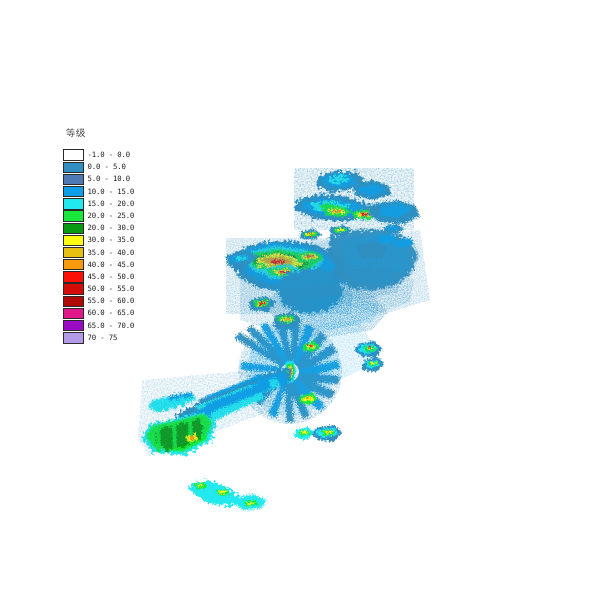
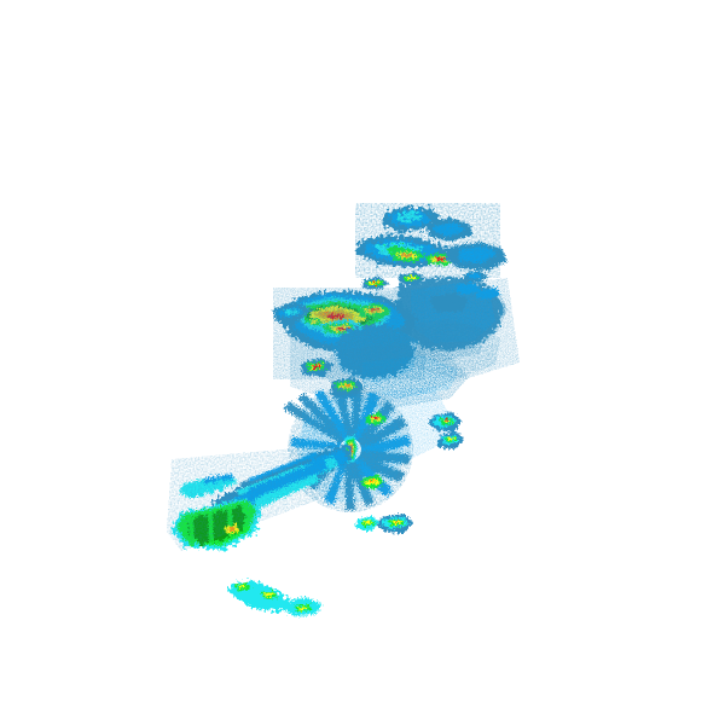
- 等级
- -1.0 - 0.0
- 0.0 - 5.0
- 5.0 - 10.0
- 10.0 - 15.0
- 15.0 - 20.0
- 20.0 - 25.0
- 20.0 - 30.0
- 30.0 - 35.0
- 35.0 - 40.0
- 40.0 - 45.0
- 45.0 - 50.0
- 50.0 - 55.0
- 55.0 - 60.0
- 60.0 - 65.0
- 65.0 - 70.0
- 70 - 75
